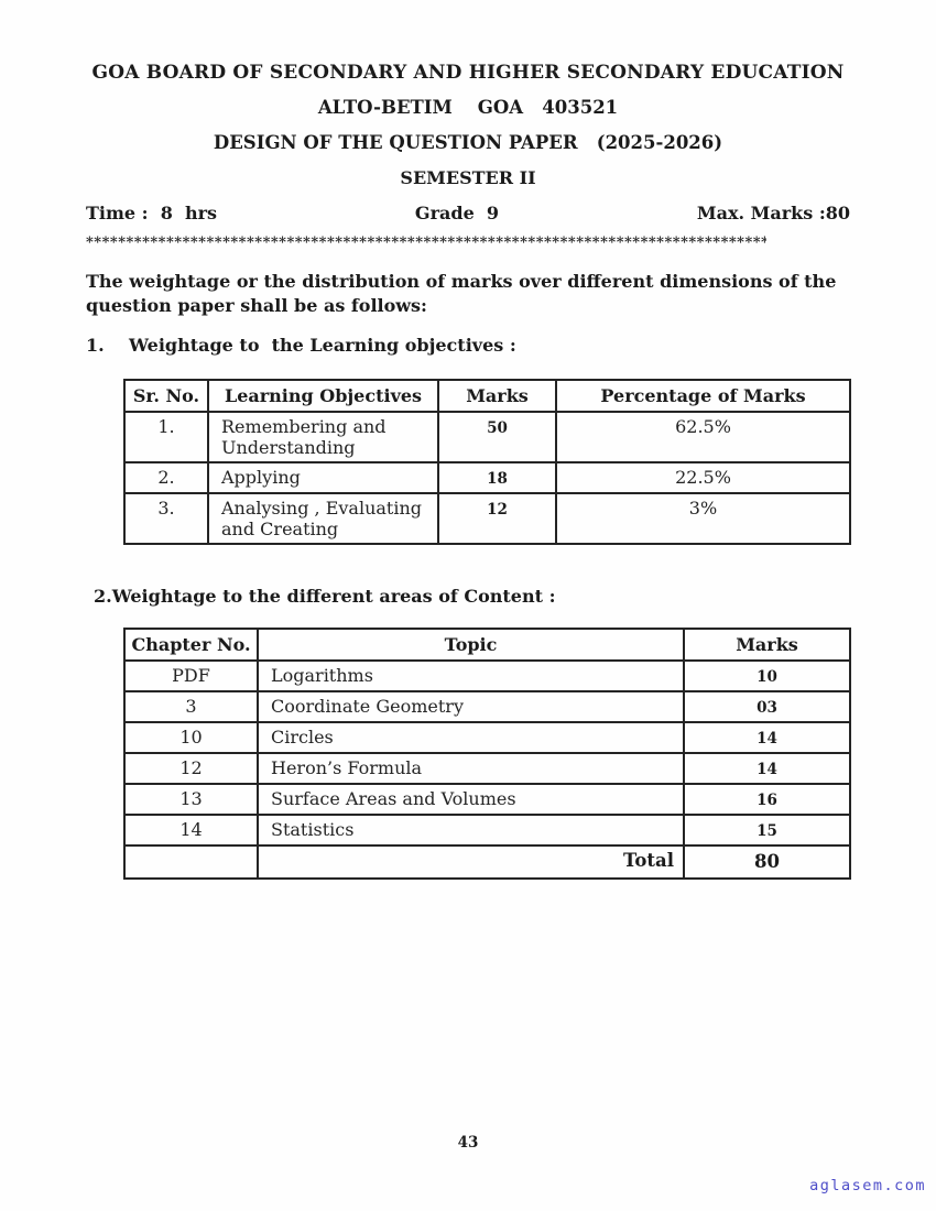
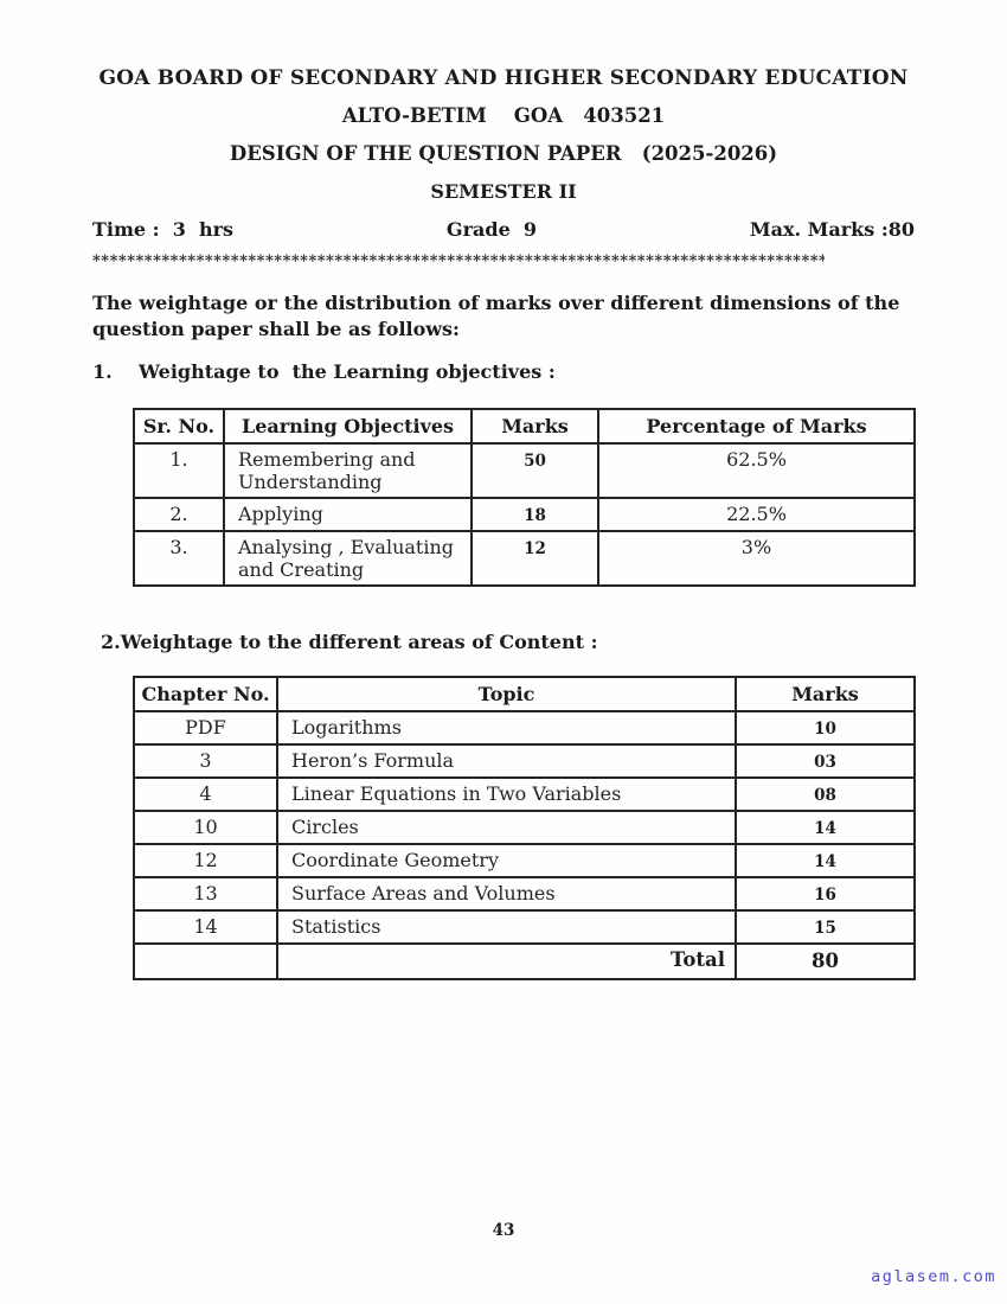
  GOA BOARD OF SECONDARY AND HIGHER SECONDARY EDUCATION
  ALTO-BETIM GOA 403521
  DESIGN OF THE QUESTION PAPER (2025-2026)
  SEMESTER II
- Time : 8 hrs
+ Time : 3 hrs
  Grade 9
  Max. Marks :80
  *************************************************************************************
  The weightage or the distribution of marks over different dimensions of the question paper shall be as follows:
  1. Weightage to the Learning objectives :
  Sr. No.	Learning Objectives	Marks	Percentage of Marks
  1.	Remembering and Understanding	50	62.5%
  2.	Applying	18	22.5%
  3.	Analysing , Evaluating and Creating	12	3%
  2.Weightage to the different areas of Content :
  Chapter No.	Topic	Marks
  PDF	Logarithms	10
- 3	Coordinate Geometry	03
+ 3	Heron’s Formula	03
+ 4	Linear Equations in Two Variables	08
  10	Circles	14
- 12	Heron’s Formula	14
+ 12	Coordinate Geometry	14
  13	Surface Areas and Volumes	16
  14	Statistics	15
  	Total	80
  43
  aglasem.com
